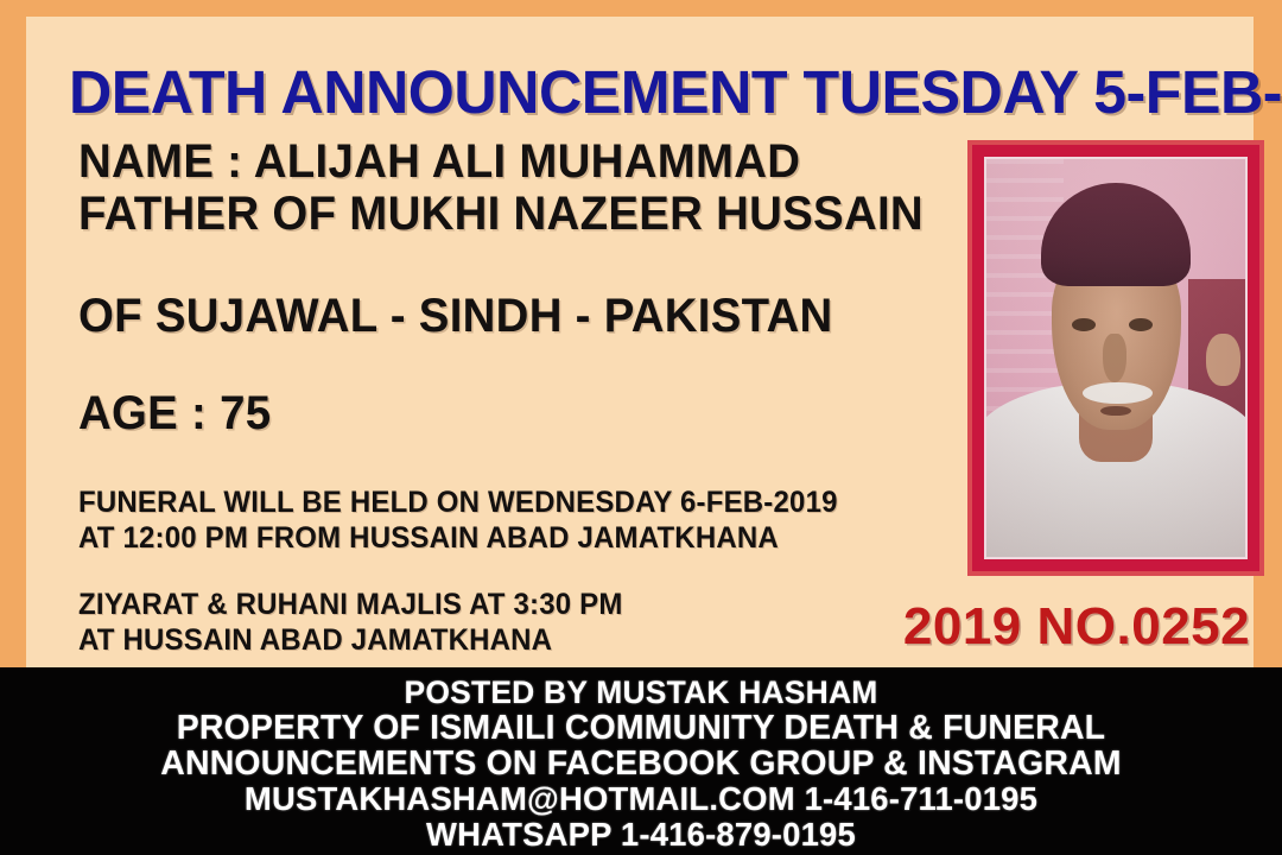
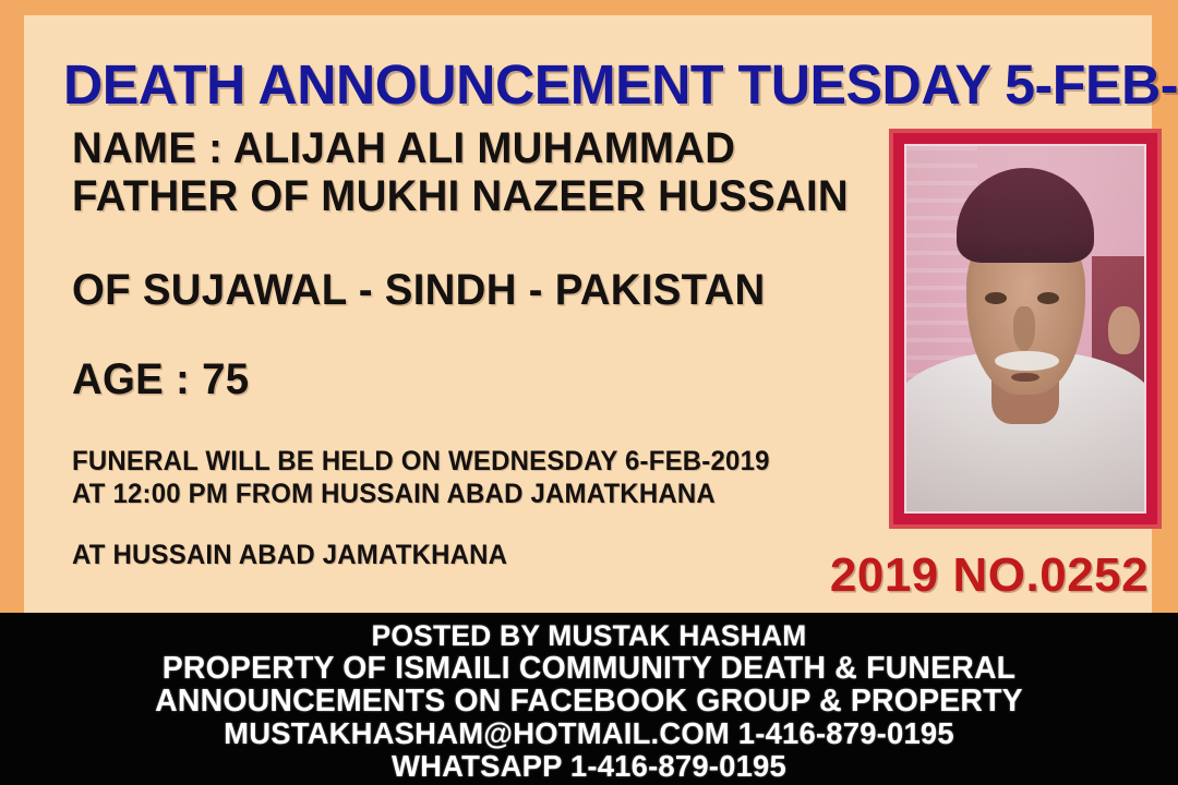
  DEATH ANNOUNCEMENT TUESDAY 5-FEB-
  NAME : ALIJAH ALI MUHAMMAD
  FATHER OF MUKHI NAZEER HUSSAIN
  OF SUJAWAL - SINDH - PAKISTAN
  AGE : 75
  FUNERAL WILL BE HELD ON WEDNESDAY 6-FEB-2019
  AT 12:00 PM FROM HUSSAIN ABAD JAMATKHANA
- ZIYARAT & RUHANI MAJLIS AT 3:30 PM
  AT HUSSAIN ABAD JAMATKHANA
  2019 NO.0252
  POSTED BY MUSTAK HASHAM
  PROPERTY OF ISMAILI COMMUNITY DEATH & FUNERAL
- ANNOUNCEMENTS ON FACEBOOK GROUP & INSTAGRAM
+ ANNOUNCEMENTS ON FACEBOOK GROUP & PROPERTY
- MUSTAKHASHAM@HOTMAIL.COM 1-416-711-0195
+ MUSTAKHASHAM@HOTMAIL.COM 1-416-879-0195
  WHATSAPP 1-416-879-0195
